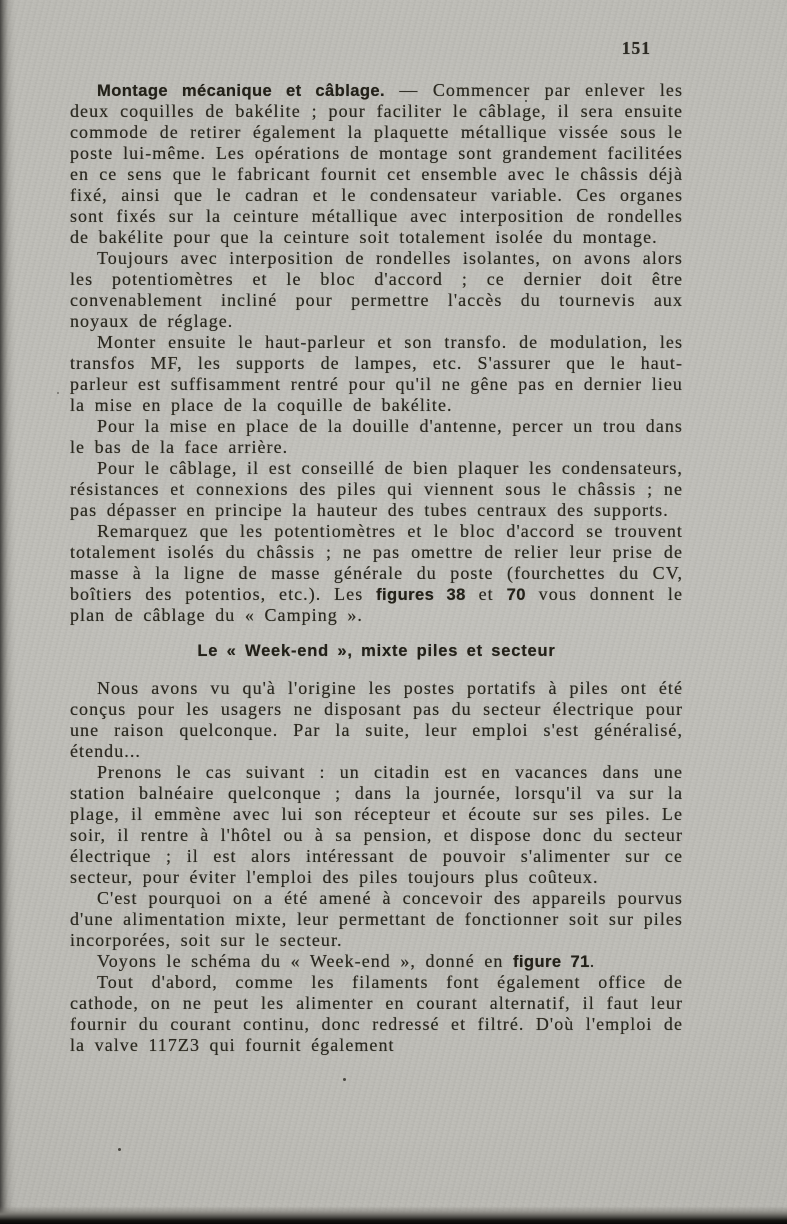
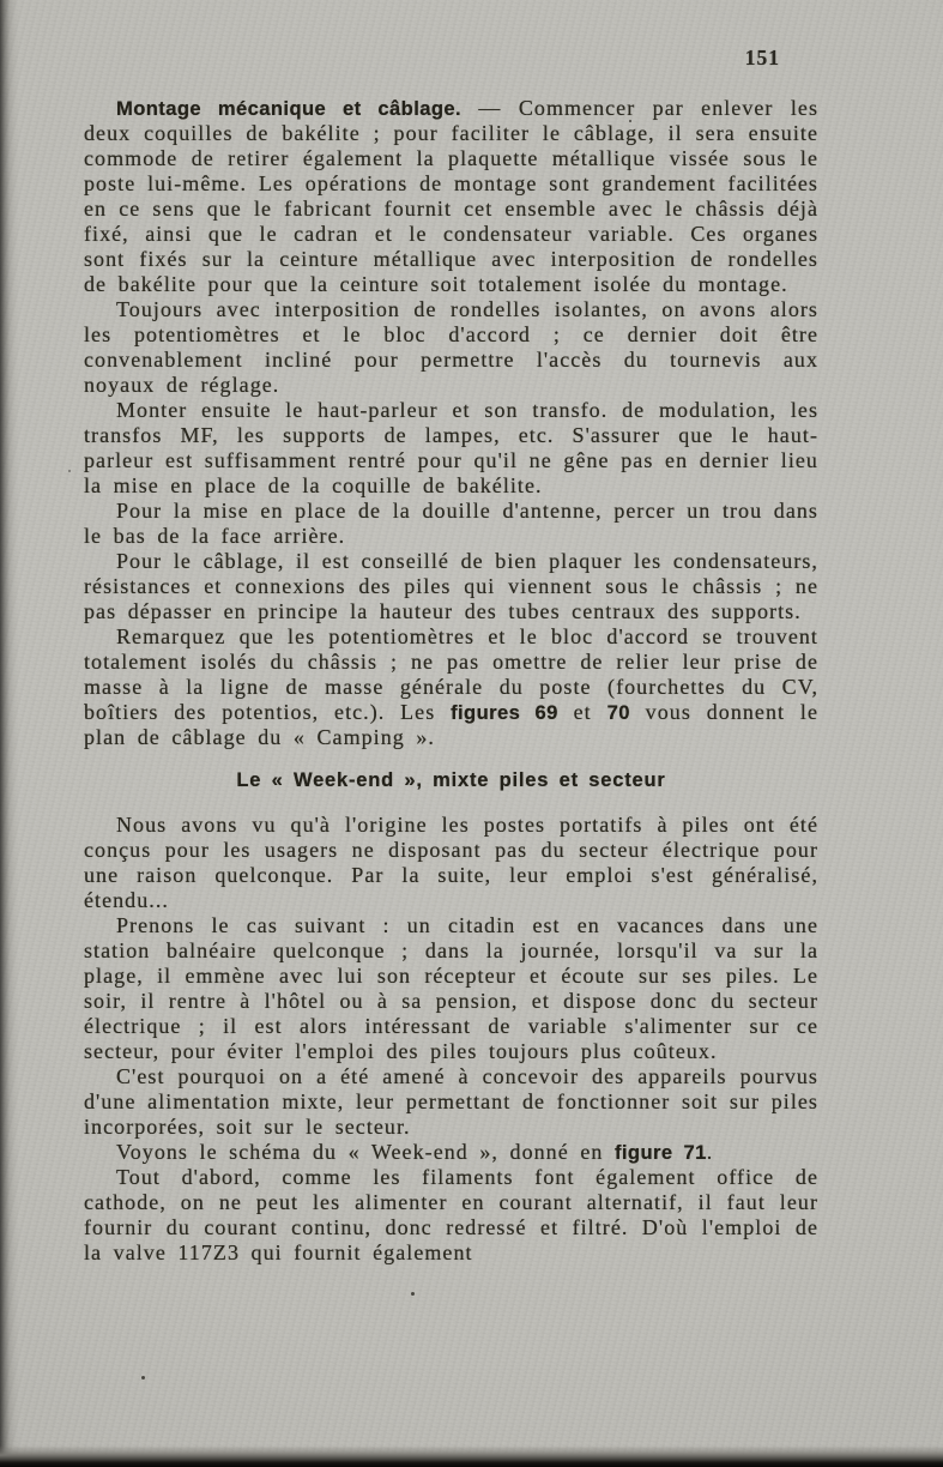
  151
  Montage mécanique et câblage. — Commencer par enlever les deux coquilles de bakélite ; pour faciliter le câblage, il sera ensuite commode de retirer également la plaquette métallique vissée sous le poste lui-même. Les opérations de montage sont grandement facilitées en ce sens que le fabricant fournit cet ensemble avec le châssis déjà fixé, ainsi que le cadran et le condensateur variable. Ces organes sont fixés sur la ceinture métallique avec interposition de rondelles de bakélite pour que la ceinture soit totalement isolée du montage.
  Toujours avec interposition de rondelles isolantes, on avons alors les potentiomètres et le bloc d'accord ; ce dernier doit être convenablement incliné pour permettre l'accès du tournevis aux noyaux de réglage.
  Monter ensuite le haut-parleur et son transfo. de modulation, les transfos MF, les supports de lampes, etc. S'assurer que le haut-parleur est suffisamment rentré pour qu'il ne gêne pas en dernier lieu la mise en place de la coquille de bakélite.
  Pour la mise en place de la douille d'antenne, percer un trou dans le bas de la face arrière.
  Pour le câblage, il est conseillé de bien plaquer les condensateurs, résistances et connexions des piles qui viennent sous le châssis ; ne pas dépasser en principe la hauteur des tubes centraux des supports.
- Remarquez que les potentiomètres et le bloc d'accord se trouvent totalement isolés du châssis ; ne pas omettre de relier leur prise de masse à la ligne de masse générale du poste (fourchettes du CV, boîtiers des potentios, etc.). Les figures 38 et 70 vous donnent le plan de câblage du « Camping ».
+ Remarquez que les potentiomètres et le bloc d'accord se trouvent totalement isolés du châssis ; ne pas omettre de relier leur prise de masse à la ligne de masse générale du poste (fourchettes du CV, boîtiers des potentios, etc.). Les figures 69 et 70 vous donnent le plan de câblage du « Camping ».
  Le « Week-end », mixte piles et secteur
  Nous avons vu qu'à l'origine les postes portatifs à piles ont été conçus pour les usagers ne disposant pas du secteur électrique pour une raison quelconque. Par la suite, leur emploi s'est généralisé, étendu...
- Prenons le cas suivant : un citadin est en vacances dans une station balnéaire quelconque ; dans la journée, lorsqu'il va sur la plage, il emmène avec lui son récepteur et écoute sur ses piles. Le soir, il rentre à l'hôtel ou à sa pension, et dispose donc du secteur électrique ; il est alors intéressant de pouvoir s'alimenter sur ce secteur, pour éviter l'emploi des piles toujours plus coûteux.
+ Prenons le cas suivant : un citadin est en vacances dans une station balnéaire quelconque ; dans la journée, lorsqu'il va sur la plage, il emmène avec lui son récepteur et écoute sur ses piles. Le soir, il rentre à l'hôtel ou à sa pension, et dispose donc du secteur électrique ; il est alors intéressant de variable s'alimenter sur ce secteur, pour éviter l'emploi des piles toujours plus coûteux.
  C'est pourquoi on a été amené à concevoir des appareils pourvus d'une alimentation mixte, leur permettant de fonctionner soit sur piles incorporées, soit sur le secteur.
  Voyons le schéma du « Week-end », donné en figure 71.
  Tout d'abord, comme les filaments font également office de cathode, on ne peut les alimenter en courant alternatif, il faut leur fournir du courant continu, donc redressé et filtré. D'où l'emploi de la valve 117Z3 qui fournit également
